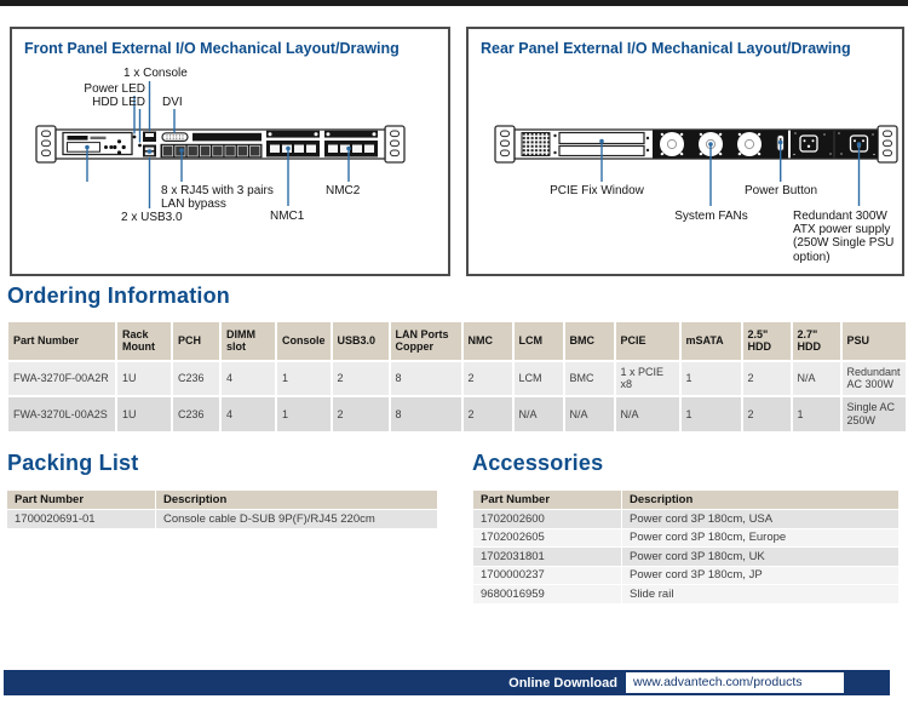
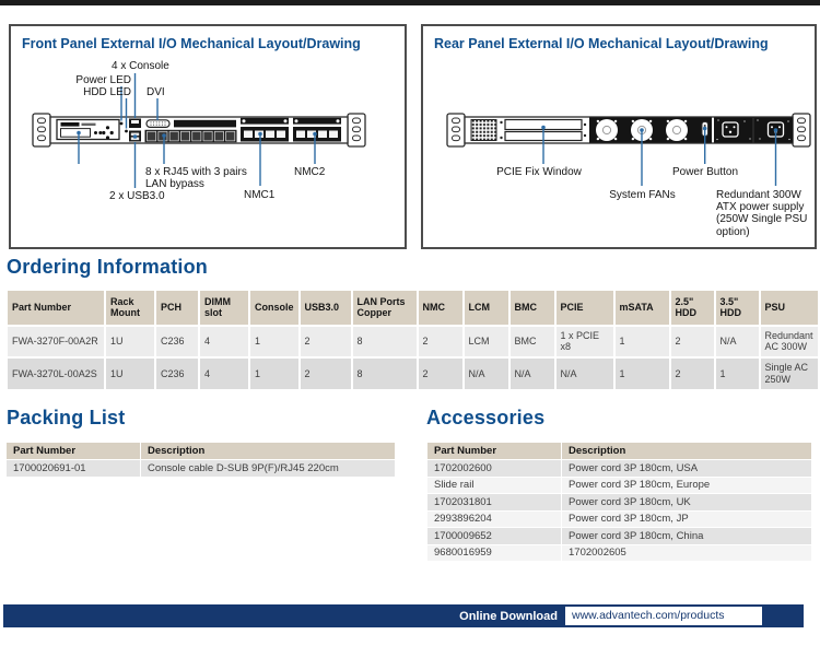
  Front Panel External I/O Mechanical Layout/Drawing
- 1 x Console
+ 4 x Console
  Power LED
  HDD LED
  DVI
  8 x RJ45 with 3 pairs LAN bypass
  2 x USB3.0
  NMC1
  NMC2
  Rear Panel External I/O Mechanical Layout/Drawing
  PCIE Fix Window
  Power Button
  System FANs
  Redundant 300W ATX power supply (250W Single PSU option)
  Ordering Information
- Part Number	Rack Mount	PCH	DIMM slot	Console	USB3.0	LAN Ports Copper	NMC	LCM	BMC	PCIE	mSATA	2.5" HDD	2.7" HDD	PSU
+ Part Number	Rack Mount	PCH	DIMM slot	Console	USB3.0	LAN Ports Copper	NMC	LCM	BMC	PCIE	mSATA	2.5" HDD	3.5" HDD	PSU
  FWA-3270F-00A2R	1U	C236	4	1	2	8	2	LCM	BMC	1 x PCIE x8	1	2	N/A	Redundant AC 300W
  FWA-3270L-00A2S	1U	C236	4	1	2	8	2	N/A	N/A	N/A	1	2	1	Single AC 250W
  Packing List
  Part Number	Description
  1700020691-01	Console cable D-SUB 9P(F)/RJ45 220cm
  Accessories
  Part Number	Description
  1702002600	Power cord 3P 180cm, USA
- 1702002605	Power cord 3P 180cm, Europe
+ Slide rail	Power cord 3P 180cm, Europe
  1702031801	Power cord 3P 180cm, UK
- 1700000237	Power cord 3P 180cm, JP
+ 2993896204	Power cord 3P 180cm, JP
+ 1700009652	Power cord 3P 180cm, China
- 9680016959	Slide rail
+ 9680016959	1702002605
  Online Download
  www.advantech.com/products
